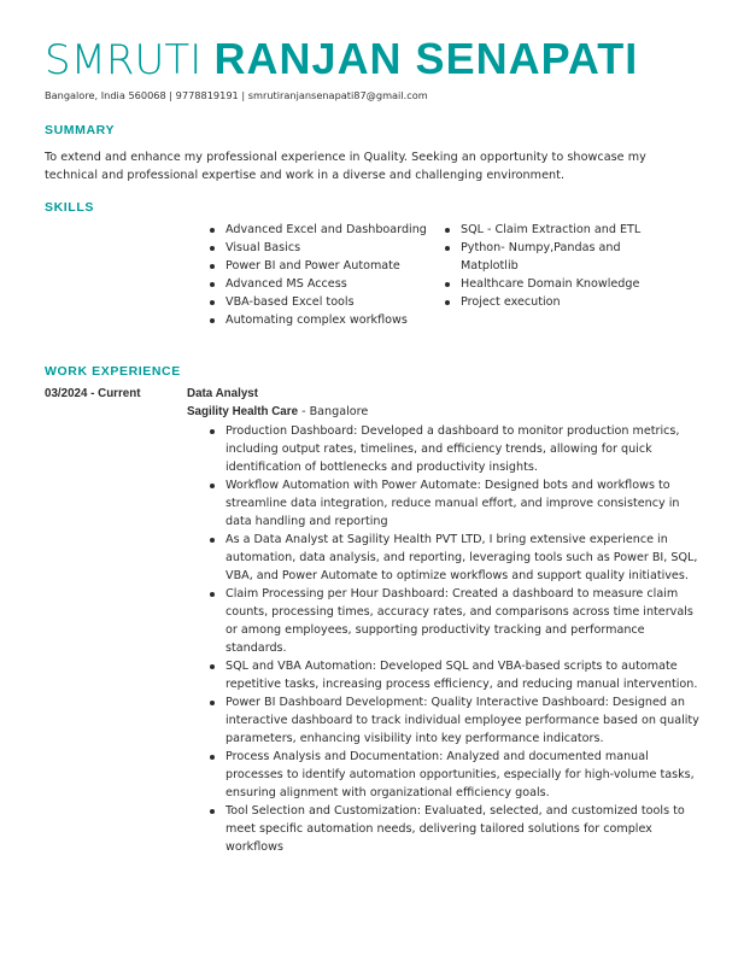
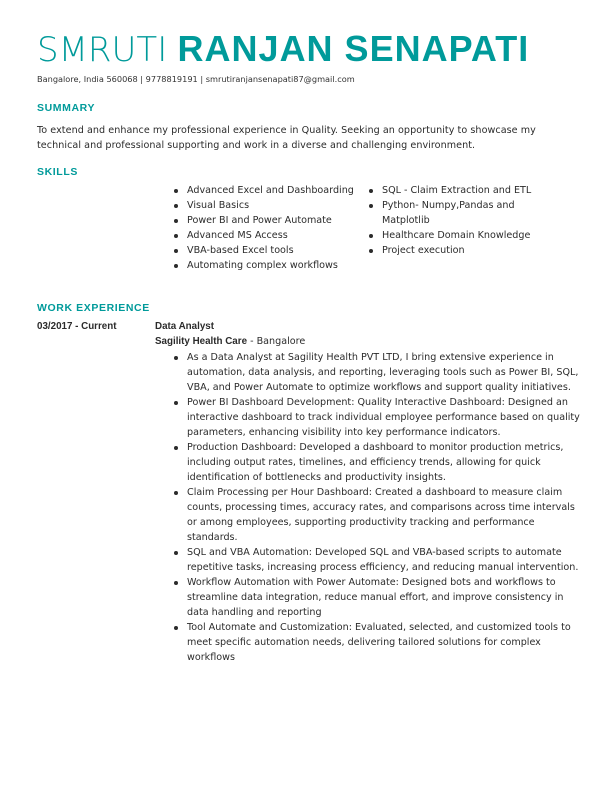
  SMRUTI RANJAN SENAPATI
  Bangalore, India 560068 | 9778819191 | smrutiranjansenapati87@gmail.com
  SUMMARY
- To extend and enhance my professional experience in Quality. Seeking an opportunity to showcase my technical and professional expertise and work in a diverse and challenging environment.
+ To extend and enhance my professional experience in Quality. Seeking an opportunity to showcase my technical and professional supporting and work in a diverse and challenging environment.
  SKILLS
  Advanced Excel and Dashboarding
  Visual Basics
  Power BI and Power Automate
  Advanced MS Access
  VBA-based Excel tools
  Automating complex workflows
  SQL - Claim Extraction and ETL
  Python- Numpy,Pandas and Matplotlib
  Healthcare Domain Knowledge
  Project execution
  WORK EXPERIENCE
- 03/2024 - Current
+ 03/2017 - Current
  Data Analyst
  Sagility Health Care - Bangalore
- Production Dashboard: Developed a dashboard to monitor production metrics, including output rates, timelines, and efficiency trends, allowing for quick identification of bottlenecks and productivity insights.
+ As a Data Analyst at Sagility Health PVT LTD, I bring extensive experience in automation, data analysis, and reporting, leveraging tools such as Power BI, SQL, VBA, and Power Automate to optimize workflows and support quality initiatives.
- Workflow Automation with Power Automate: Designed bots and workflows to streamline data integration, reduce manual effort, and improve consistency in data handling and reporting
+ Power BI Dashboard Development: Quality Interactive Dashboard: Designed an interactive dashboard to track individual employee performance based on quality parameters, enhancing visibility into key performance indicators.
- As a Data Analyst at Sagility Health PVT LTD, I bring extensive experience in automation, data analysis, and reporting, leveraging tools such as Power BI, SQL, VBA, and Power Automate to optimize workflows and support quality initiatives.
+ Production Dashboard: Developed a dashboard to monitor production metrics, including output rates, timelines, and efficiency trends, allowing for quick identification of bottlenecks and productivity insights.
  Claim Processing per Hour Dashboard: Created a dashboard to measure claim counts, processing times, accuracy rates, and comparisons across time intervals or among employees, supporting productivity tracking and performance standards.
  SQL and VBA Automation: Developed SQL and VBA-based scripts to automate repetitive tasks, increasing process efficiency, and reducing manual intervention.
- Power BI Dashboard Development: Quality Interactive Dashboard: Designed an interactive dashboard to track individual employee performance based on quality parameters, enhancing visibility into key performance indicators.
+ Workflow Automation with Power Automate: Designed bots and workflows to streamline data integration, reduce manual effort, and improve consistency in data handling and reporting
- Process Analysis and Documentation: Analyzed and documented manual processes to identify automation opportunities, especially for high-volume tasks, ensuring alignment with organizational efficiency goals.
- Tool Selection and Customization: Evaluated, selected, and customized tools to meet specific automation needs, delivering tailored solutions for complex workflows
+ Tool Automate and Customization: Evaluated, selected, and customized tools to meet specific automation needs, delivering tailored solutions for complex workflows
